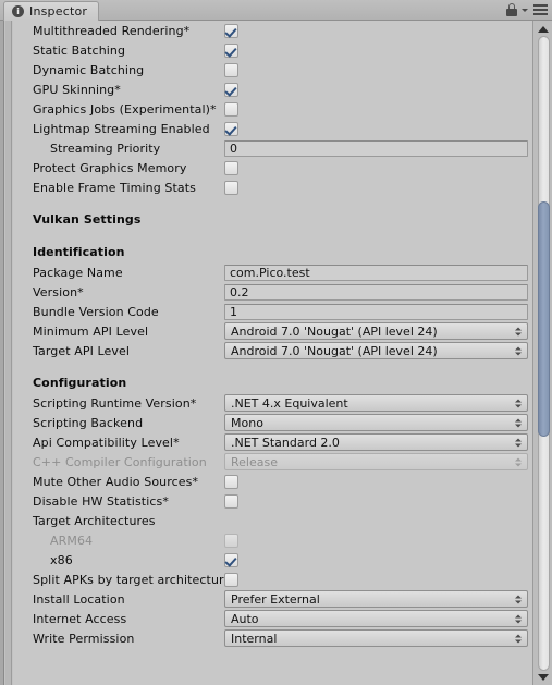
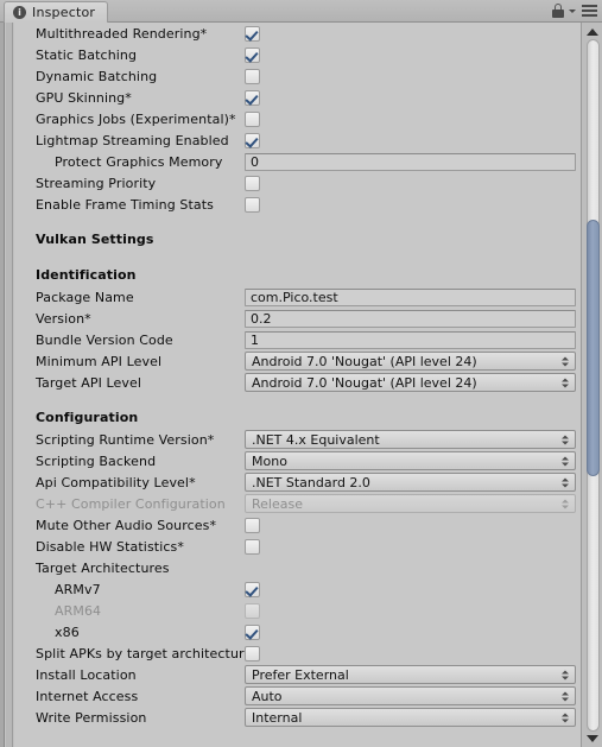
  i
  Inspector
  Multithreaded Rendering*
  Static Batching
  Dynamic Batching
  GPU Skinning*
  Graphics Jobs (Experimental)*
  Lightmap Streaming Enabled
- Streaming Priority
+ Protect Graphics Memory
  0
- Protect Graphics Memory
+ Streaming Priority
  Enable Frame Timing Stats
  Vulkan Settings
  Identification
  Package Name
  com.Pico.test
  Version*
  0.2
  Bundle Version Code
  1
  Minimum API Level
  Android 7.0 'Nougat' (API level 24)
  Target API Level
  Android 7.0 'Nougat' (API level 24)
  Configuration
  Scripting Runtime Version*
  .NET 4.x Equivalent
  Scripting Backend
  Mono
  Api Compatibility Level*
  .NET Standard 2.0
  C++ Compiler Configuration
  Release
  Mute Other Audio Sources*
  Disable HW Statistics*
  Target Architectures
+ ARMv7
  ARM64
  x86
  Split APKs by target architectur
  Install Location
  Prefer External
  Internet Access
  Auto
  Write Permission
  Internal
